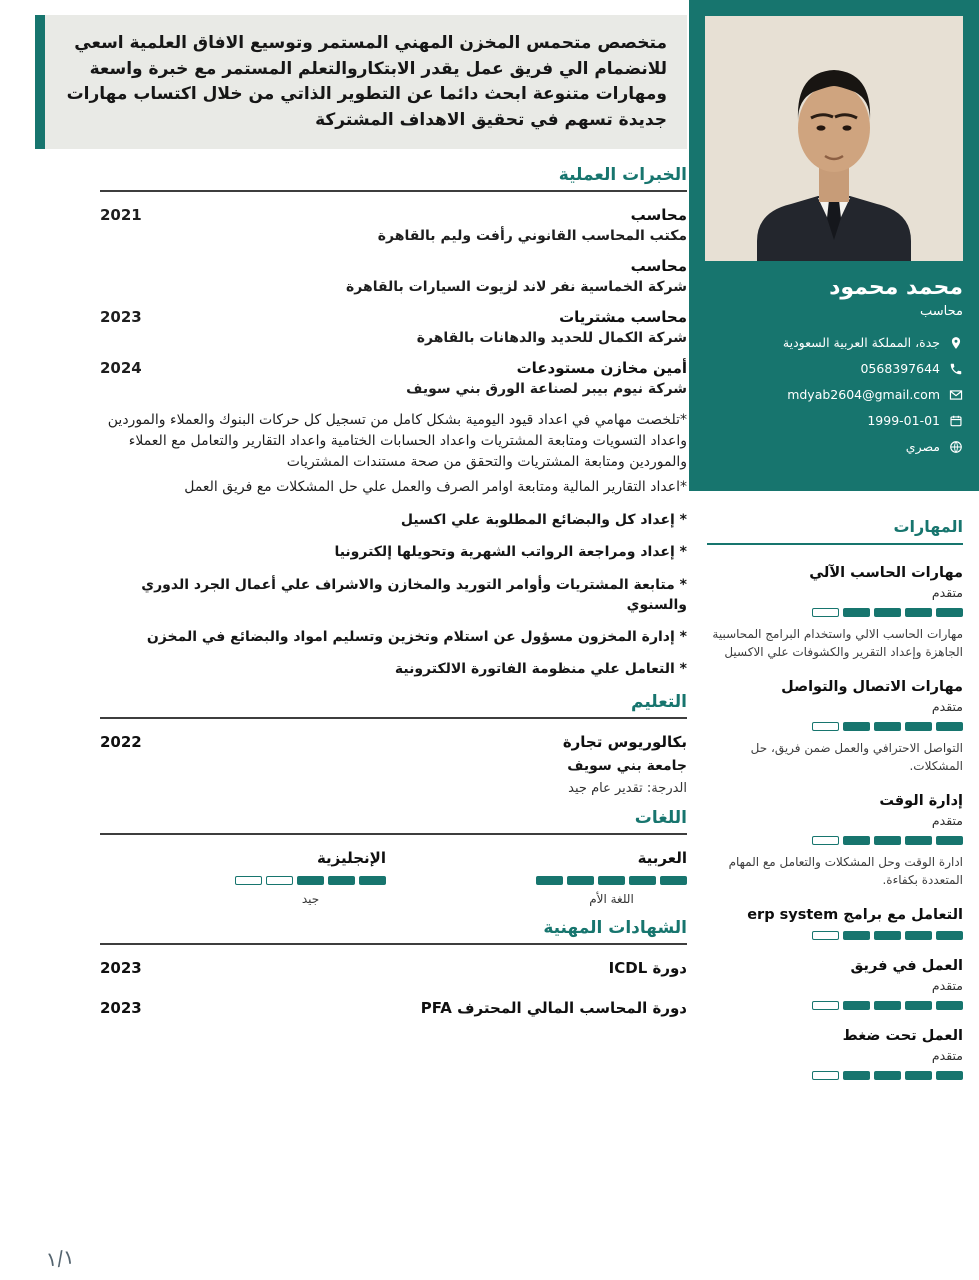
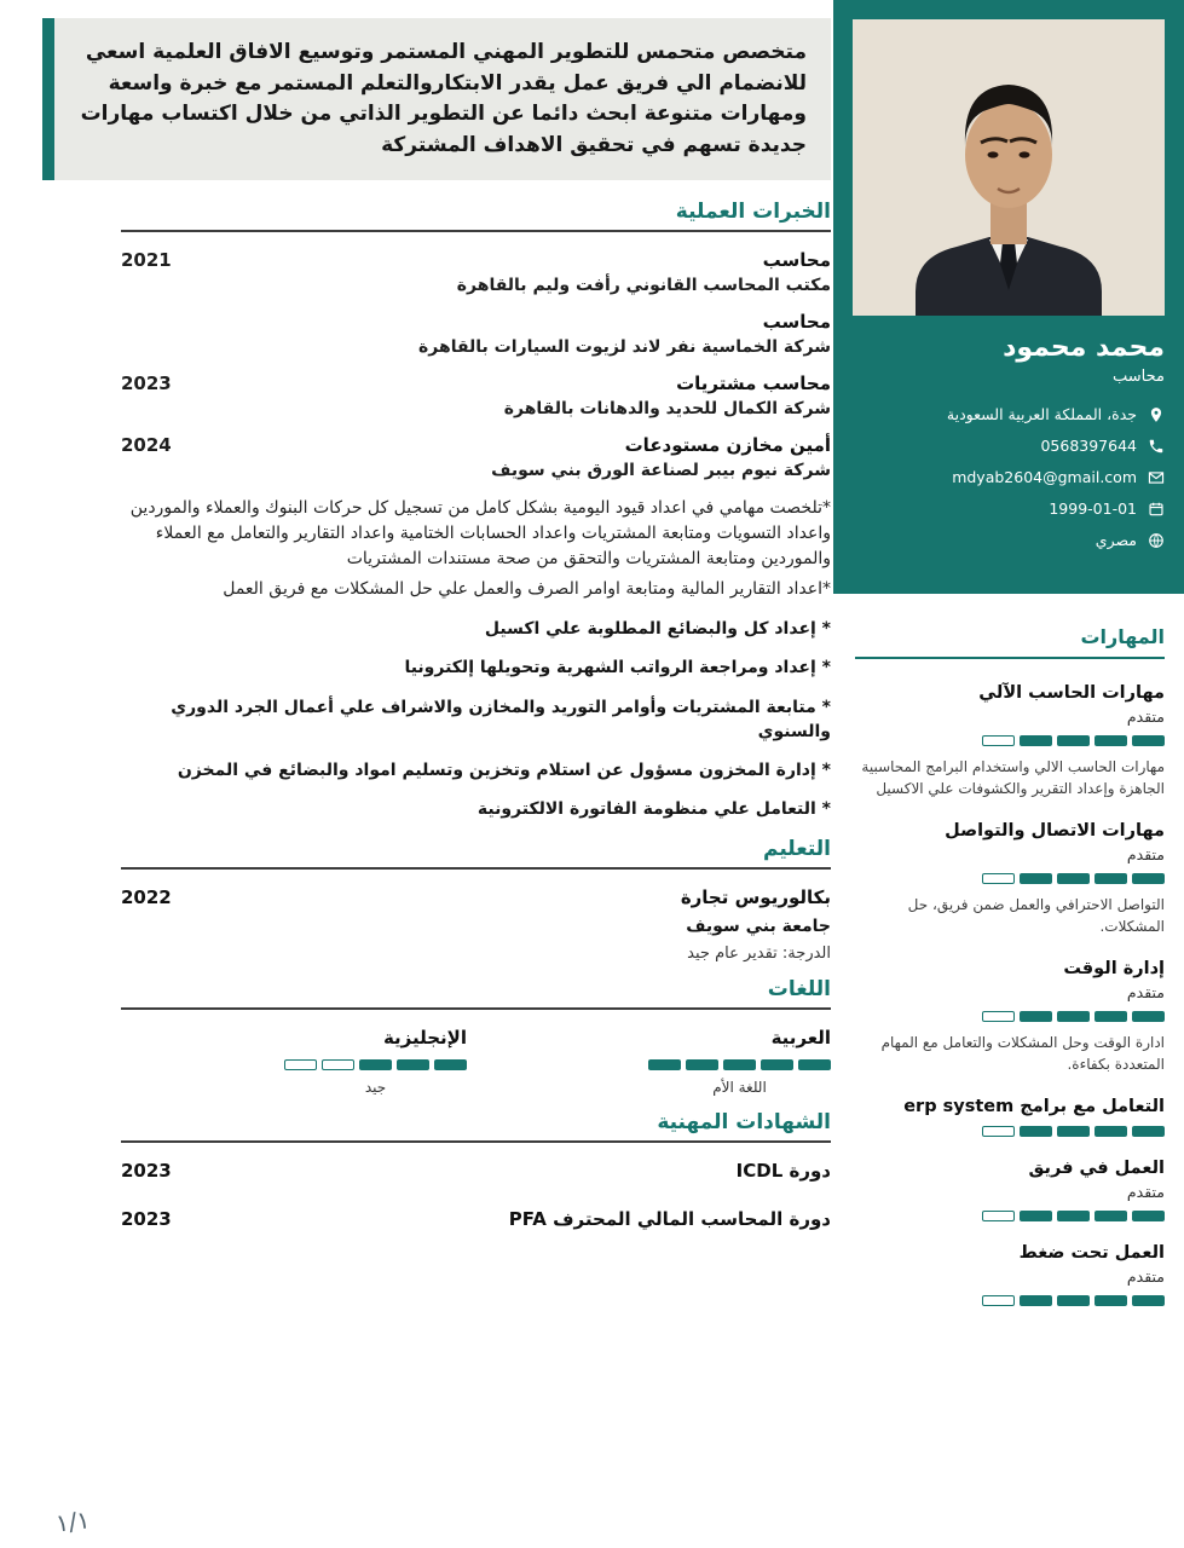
- متخصص متحمس المخزن المهني المستمر وتوسيع الافاق العلمية اسعي للانضمام الي فريق عمل يقدر الابتكاروالتعلم المستمر مع خبرة واسعة ومهارات متنوعة ابحث دائما عن التطوير الذاتي من خلال اكتساب مهارات جديدة تسهم في تحقيق الاهداف المشتركة
+ متخصص متحمس للتطوير المهني المستمر وتوسيع الافاق العلمية اسعي للانضمام الي فريق عمل يقدر الابتكاروالتعلم المستمر مع خبرة واسعة ومهارات متنوعة ابحث دائما عن التطوير الذاتي من خلال اكتساب مهارات جديدة تسهم في تحقيق الاهداف المشتركة
  الخبرات العملية
  محاسب
  2021
  مكتب المحاسب القانوني رأفت وليم بالقاهرة
  محاسب
  شركة الخماسية نفر لاند لزيوت السيارات بالقاهرة
  محاسب مشتريات
  2023
  شركة الكمال للحديد والدهانات بالقاهرة
  أمين مخازن مستودعات
  2024
  شركة نيوم بيبر لصناعة الورق بني سويف
  *تلخصت مهامي في اعداد قيود اليومية بشكل كامل من تسجيل كل حركات البنوك والعملاء والموردين واعداد التسويات ومتابعة المشتريات واعداد الحسابات الختامية واعداد التقارير والتعامل مع العملاء والموردين ومتابعة المشتريات والتحقق من صحة مستندات المشتريات
  *اعداد التقارير المالية ومتابعة اوامر الصرف والعمل علي حل المشكلات مع فريق العمل
  * إعداد كل والبضائع المطلوبة علي اكسيل
  * إعداد ومراجعة الرواتب الشهرية وتحويلها إلكترونيا
  * متابعة المشتريات وأوامر التوريد والمخازن والاشراف علي أعمال الجرد الدوري والسنوي
  * إدارة المخزون مسؤول عن استلام وتخزين وتسليم امواد والبضائع في المخزن
  * التعامل علي منظومة الفاتورة الالكترونية
  التعليم
  بكالوريوس تجارة
  2022
  جامعة بني سويف
  الدرجة: تقدير عام جيد
  اللغات
  العربية
  اللغة الأم
  الإنجليزية
  جيد
  الشهادات المهنية
  دورة ICDL
  2023
  دورة المحاسب المالي المحترف PFA
  2023
  محمد محمود
  محاسب
  جدة، المملكة العربية السعودية
  0568397644
  mdyab2604@gmail.com
  1999-01-01
  مصري
  المهارات
  مهارات الحاسب الآلي
  متقدم
  مهارات الحاسب الالي واستخدام البرامج المحاسبية الجاهزة وإعداد التقرير والكشوفات علي الاكسيل
  مهارات الاتصال والتواصل
  متقدم
  التواصل الاحترافي والعمل ضمن فريق، حل المشكلات.
  إدارة الوقت
  متقدم
  ادارة الوقت وحل المشكلات والتعامل مع المهام المتعددة بكفاءة.
  التعامل مع برامج erp system
  العمل في فريق
  متقدم
  العمل تحت ضغط
  متقدم
